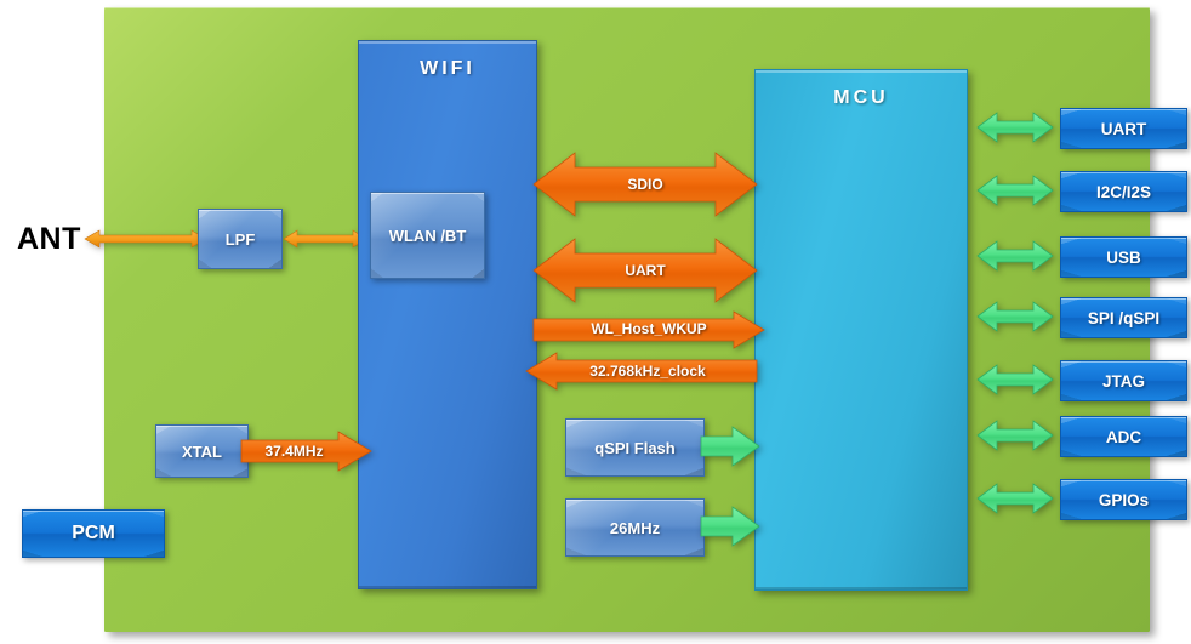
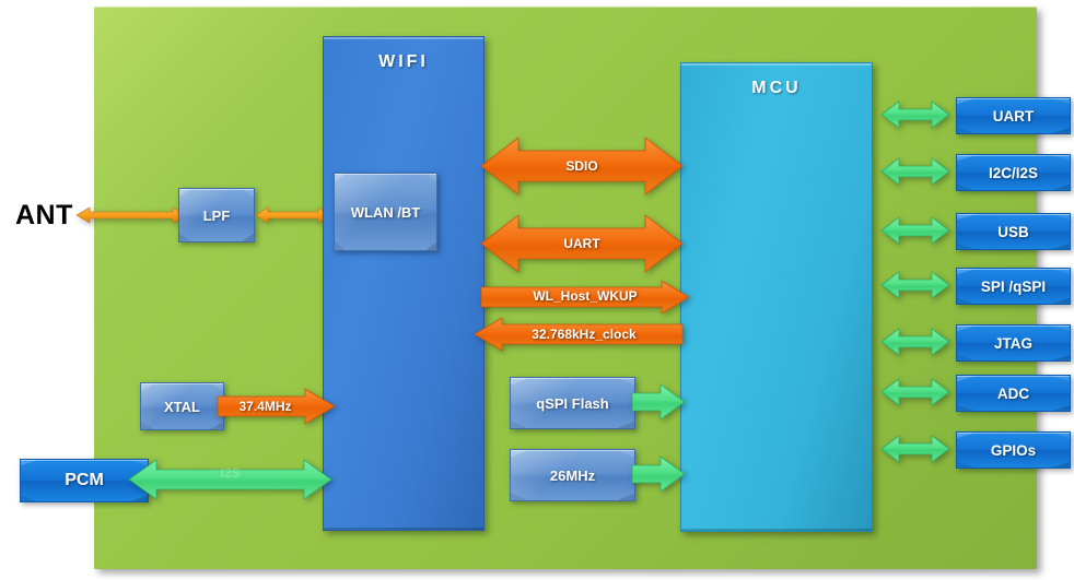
  ANT
  LPF
  WIFI
  WLAN /BT
  MCU
  SDIO
  UART
  WL_Host_WKUP
  32.768kHz_clock
  XTAL
  37.4MHz
  PCM
+ I2S
  qSPI Flash
  26MHz
  UART
  I2C/I2S
  USB
  SPI /qSPI
  JTAG
  ADC
  GPIOs
